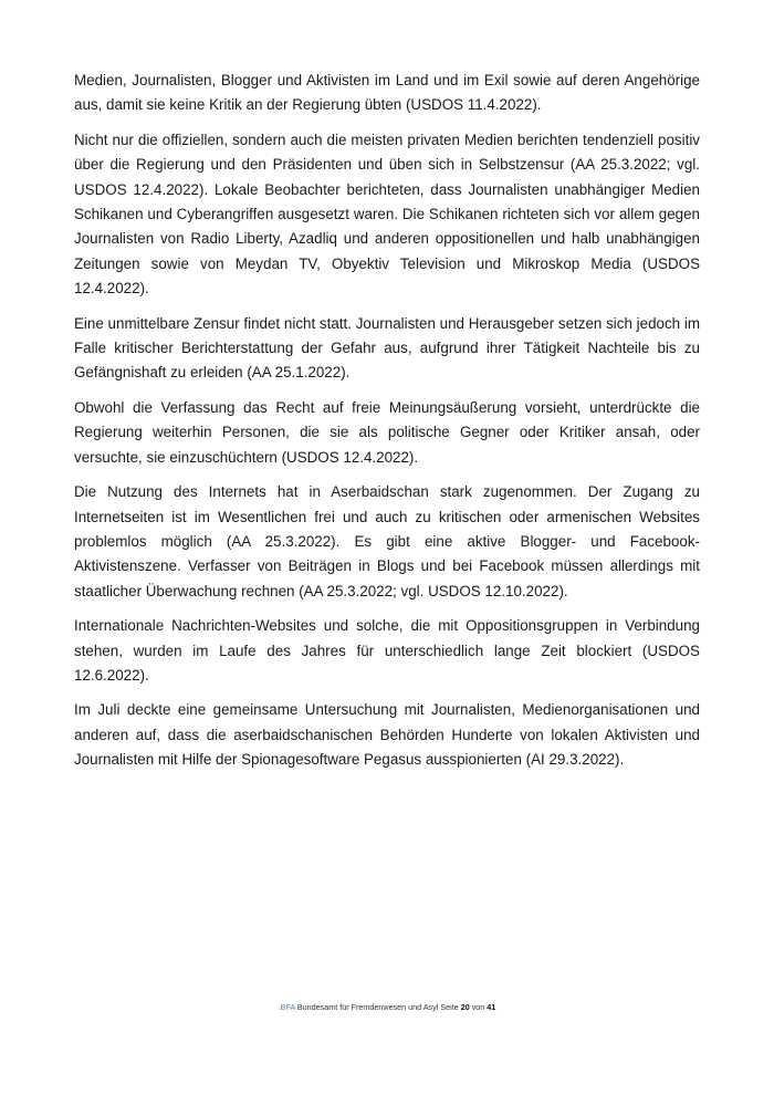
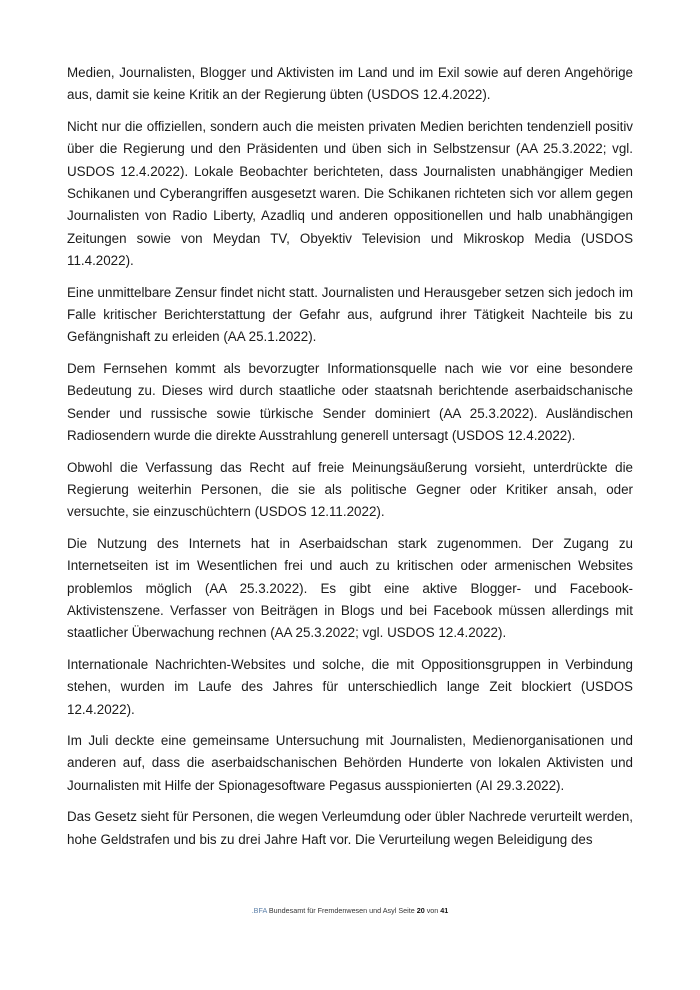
- Medien, Journalisten, Blogger und Aktivisten im Land und im Exil sowie auf deren Angehörige aus, damit sie keine Kritik an der Regierung übten (USDOS 11.4.2022).
+ Medien, Journalisten, Blogger und Aktivisten im Land und im Exil sowie auf deren Angehörige aus, damit sie keine Kritik an der Regierung übten (USDOS 12.4.2022).
- Nicht nur die offiziellen, sondern auch die meisten privaten Medien berichten tendenziell positiv über die Regierung und den Präsidenten und üben sich in Selbstzensur (AA 25.3.2022; vgl. USDOS 12.4.2022). Lokale Beobachter berichteten, dass Journalisten unabhängiger Medien Schikanen und Cyberangriffen ausgesetzt waren. Die Schikanen richteten sich vor allem gegen Journalisten von Radio Liberty, Azadliq und anderen oppositionellen und halb unabhängigen Zeitungen sowie von Meydan TV, Obyektiv Television und Mikroskop Media (USDOS 12.4.2022).
+ Nicht nur die offiziellen, sondern auch die meisten privaten Medien berichten tendenziell positiv über die Regierung und den Präsidenten und üben sich in Selbstzensur (AA 25.3.2022; vgl. USDOS 12.4.2022). Lokale Beobachter berichteten, dass Journalisten unabhängiger Medien Schikanen und Cyberangriffen ausgesetzt waren. Die Schikanen richteten sich vor allem gegen Journalisten von Radio Liberty, Azadliq und anderen oppositionellen und halb unabhängigen Zeitungen sowie von Meydan TV, Obyektiv Television und Mikroskop Media (USDOS 11.4.2022).
  Eine unmittelbare Zensur findet nicht statt. Journalisten und Herausgeber setzen sich jedoch im Falle kritischer Berichterstattung der Gefahr aus, aufgrund ihrer Tätigkeit Nachteile bis zu Gefängnishaft zu erleiden (AA 25.1.2022).
+ Dem Fernsehen kommt als bevorzugter Informationsquelle nach wie vor eine besondere Bedeutung zu. Dieses wird durch staatliche oder staatsnah berichtende aserbaidschanische Sender und russische sowie türkische Sender dominiert (AA 25.3.2022). Ausländischen Radiosendern wurde die direkte Ausstrahlung generell untersagt (USDOS 12.4.2022).
- Obwohl die Verfassung das Recht auf freie Meinungsäußerung vorsieht, unterdrückte die Regierung weiterhin Personen, die sie als politische Gegner oder Kritiker ansah, oder versuchte, sie einzuschüchtern (USDOS 12.4.2022).
+ Obwohl die Verfassung das Recht auf freie Meinungsäußerung vorsieht, unterdrückte die Regierung weiterhin Personen, die sie als politische Gegner oder Kritiker ansah, oder versuchte, sie einzuschüchtern (USDOS 12.11.2022).
- Die Nutzung des Internets hat in Aserbaidschan stark zugenommen. Der Zugang zu Internetseiten ist im Wesentlichen frei und auch zu kritischen oder armenischen Websites problemlos möglich (AA 25.3.2022). Es gibt eine aktive Blogger- und Facebook-Aktivistenszene. Verfasser von Beiträgen in Blogs und bei Facebook müssen allerdings mit staatlicher Überwachung rechnen (AA 25.3.2022; vgl. USDOS 12.10.2022).
+ Die Nutzung des Internets hat in Aserbaidschan stark zugenommen. Der Zugang zu Internetseiten ist im Wesentlichen frei und auch zu kritischen oder armenischen Websites problemlos möglich (AA 25.3.2022). Es gibt eine aktive Blogger- und Facebook-Aktivistenszene. Verfasser von Beiträgen in Blogs und bei Facebook müssen allerdings mit staatlicher Überwachung rechnen (AA 25.3.2022; vgl. USDOS 12.4.2022).
- Internationale Nachrichten-Websites und solche, die mit Oppositionsgruppen in Verbindung stehen, wurden im Laufe des Jahres für unterschiedlich lange Zeit blockiert (USDOS 12.6.2022).
+ Internationale Nachrichten-Websites und solche, die mit Oppositionsgruppen in Verbindung stehen, wurden im Laufe des Jahres für unterschiedlich lange Zeit blockiert (USDOS 12.4.2022).
  Im Juli deckte eine gemeinsame Untersuchung mit Journalisten, Medienorganisationen und anderen auf, dass die aserbaidschanischen Behörden Hunderte von lokalen Aktivisten und Journalisten mit Hilfe der Spionagesoftware Pegasus ausspionierten (AI 29.3.2022).
+ Das Gesetz sieht für Personen, die wegen Verleumdung oder übler Nachrede verurteilt werden, hohe Geldstrafen und bis zu drei Jahre Haft vor. Die Verurteilung wegen Beleidigung des
  .BFA Bundesamt für Fremdenwesen und Asyl Seite 20 von 41
